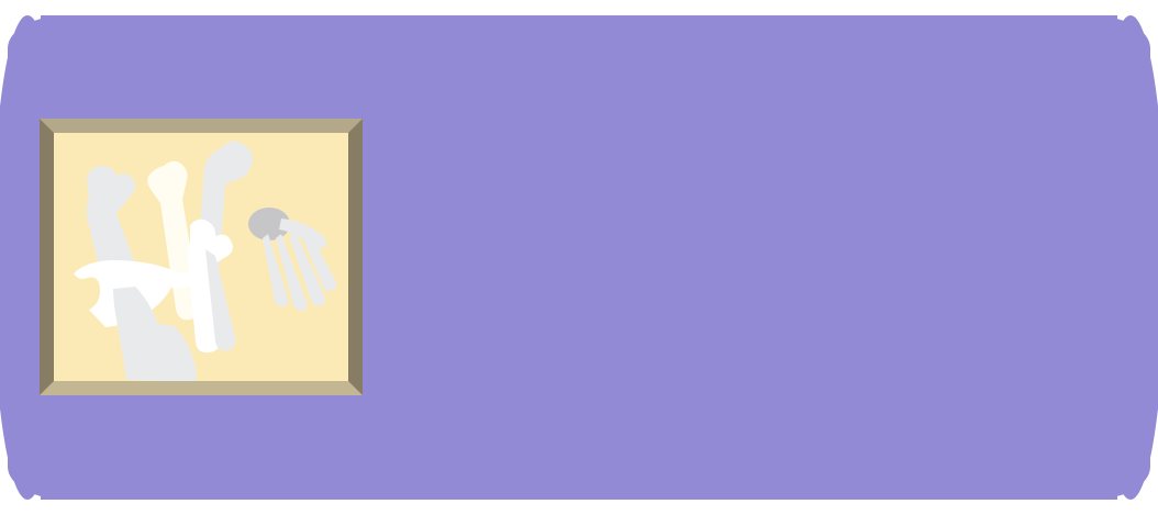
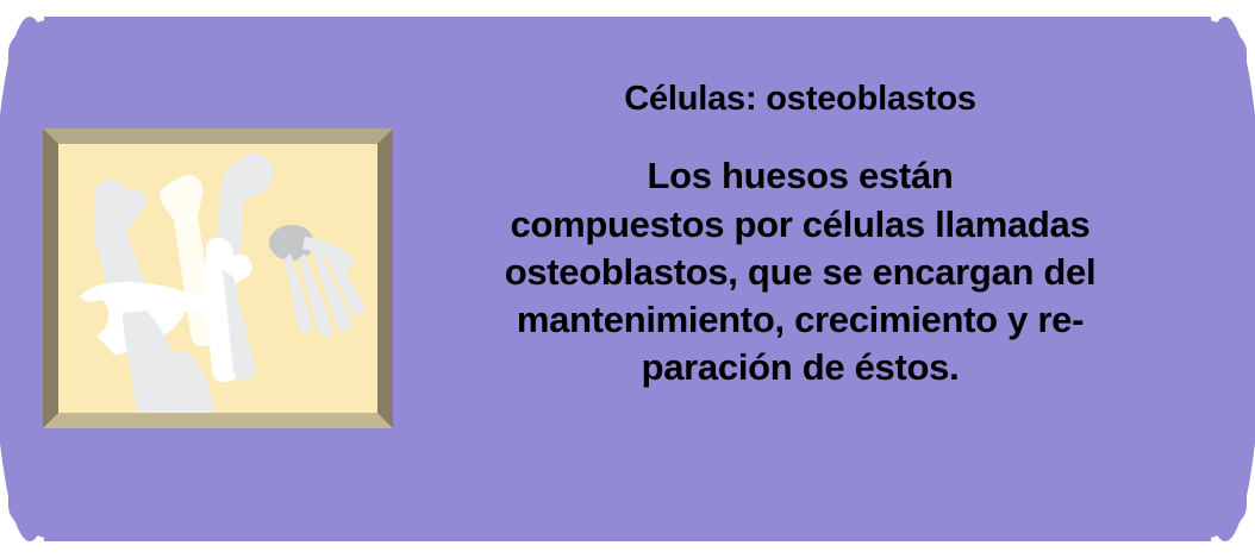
+ Células: osteoblastos
+ Los huesos están
+ compuestos por células llamadas
+ osteoblastos, que se encargan del
+ mantenimiento, crecimiento y re-
+ paración de éstos.
